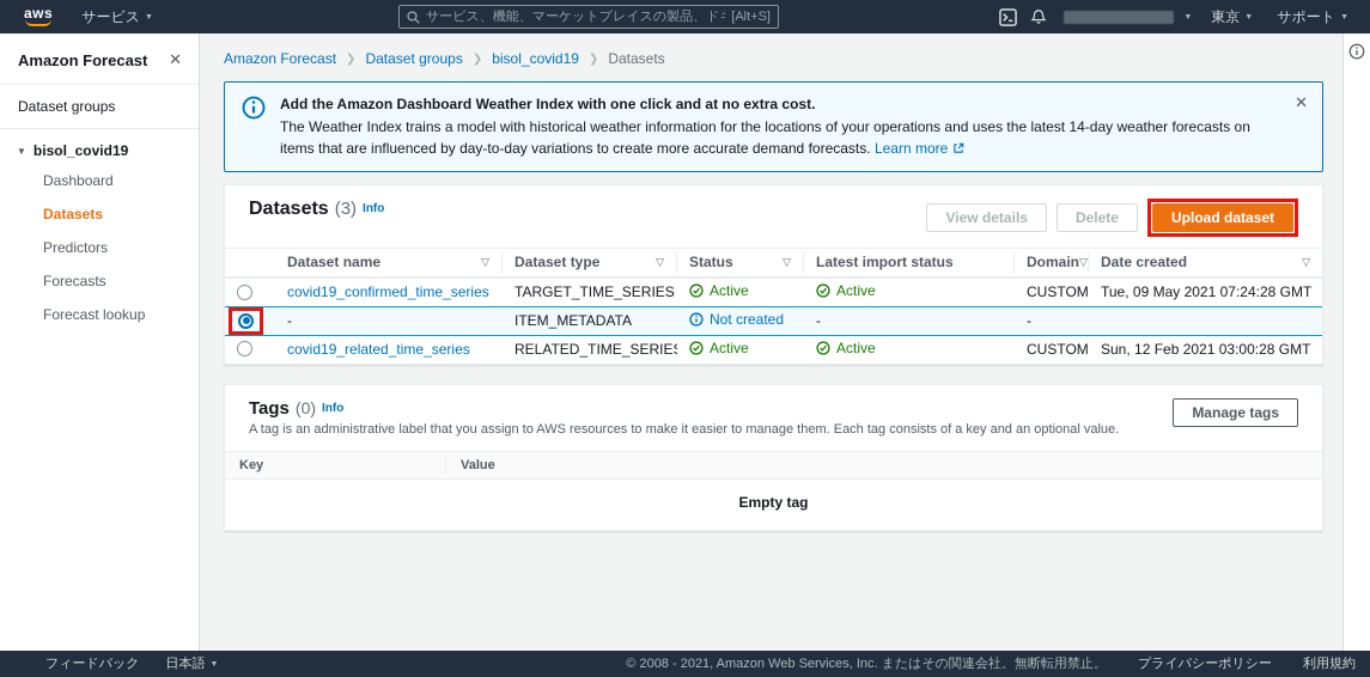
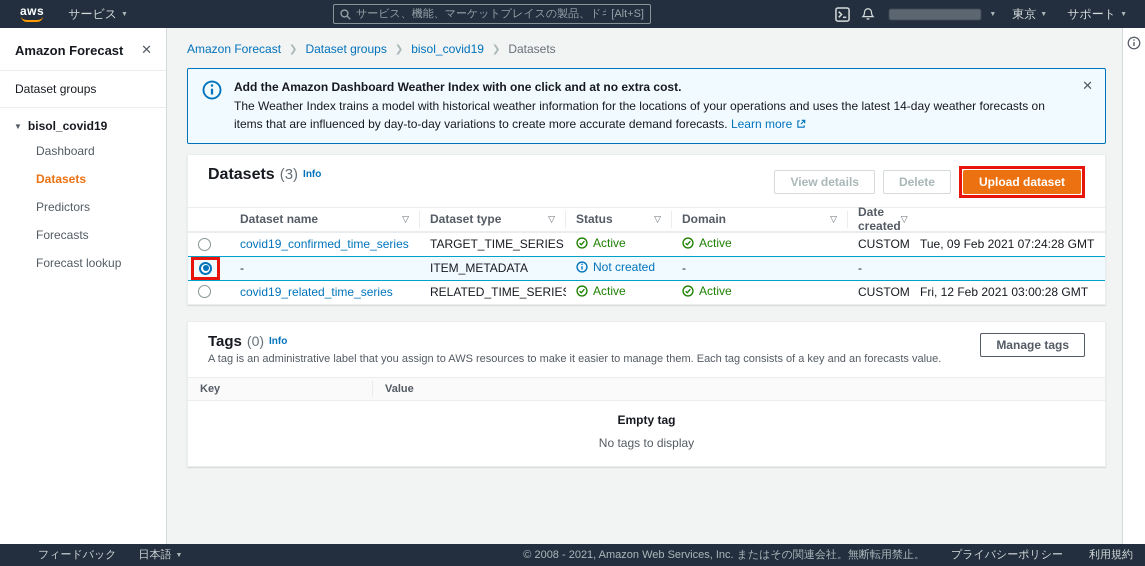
  aws
  サービス
  サービス、機能、マーケットプレイスの製品、ド
  [Alt+S]
  東京
  サポート
  Amazon Forecast
  ✕
  Dataset groups
  ▼
  bisol_covid19
  Dashboard
  Datasets
  Predictors
  Forecasts
  Forecast lookup
  Amazon Forecast
  ❯
  Dataset groups
  ❯
  bisol_covid19
  ❯
  Datasets
  Add the Amazon Dashboard Weather Index with one click and at no extra cost.
  The Weather Index trains a model with historical weather information for the locations of your operations and uses the latest 14-day weather forecasts on items that are influenced by day-to-day variations to create more accurate demand forecasts. Learn more
  ✕
  Datasets
  (3)
  Info
  View details
  Delete
  Upload dataset
  Dataset name
  ▽
  Dataset type
  ▽
  Status
  ▽
- Latest import status
  Domain
  ▽
  Date created
  ▽
  covid19_confirmed_time_series
  TARGET_TIME_SERIES
  Active
  Active
  CUSTOM
- Tue, 09 May 2021 07:24:28 GMT
+ Tue, 09 Feb 2021 07:24:28 GMT
  -
  ITEM_METADATA
  Not created
  -
  -
  covid19_related_time_series
  RELATED_TIME_SERIE
  Active
  Active
  CUSTOM
- Sun, 12 Feb 2021 03:00:28 GMT
+ Fri, 12 Feb 2021 03:00:28 GMT
  Tags
  (0)
  Info
- A tag is an administrative label that you assign to AWS resources to make it easier to manage them. Each tag consists of a key and an optional value.
+ A tag is an administrative label that you assign to AWS resources to make it easier to manage them. Each tag consists of a key and an forecasts value.
  Manage tags
  Key
  Value
  Empty tag
+ No tags to display
  フィードバック
  日本語
  © 2008 - 2021, Amazon Web Services, Inc. またはその関連会社。無断転用禁止。
  プライバシーポリシー
  利用規約
